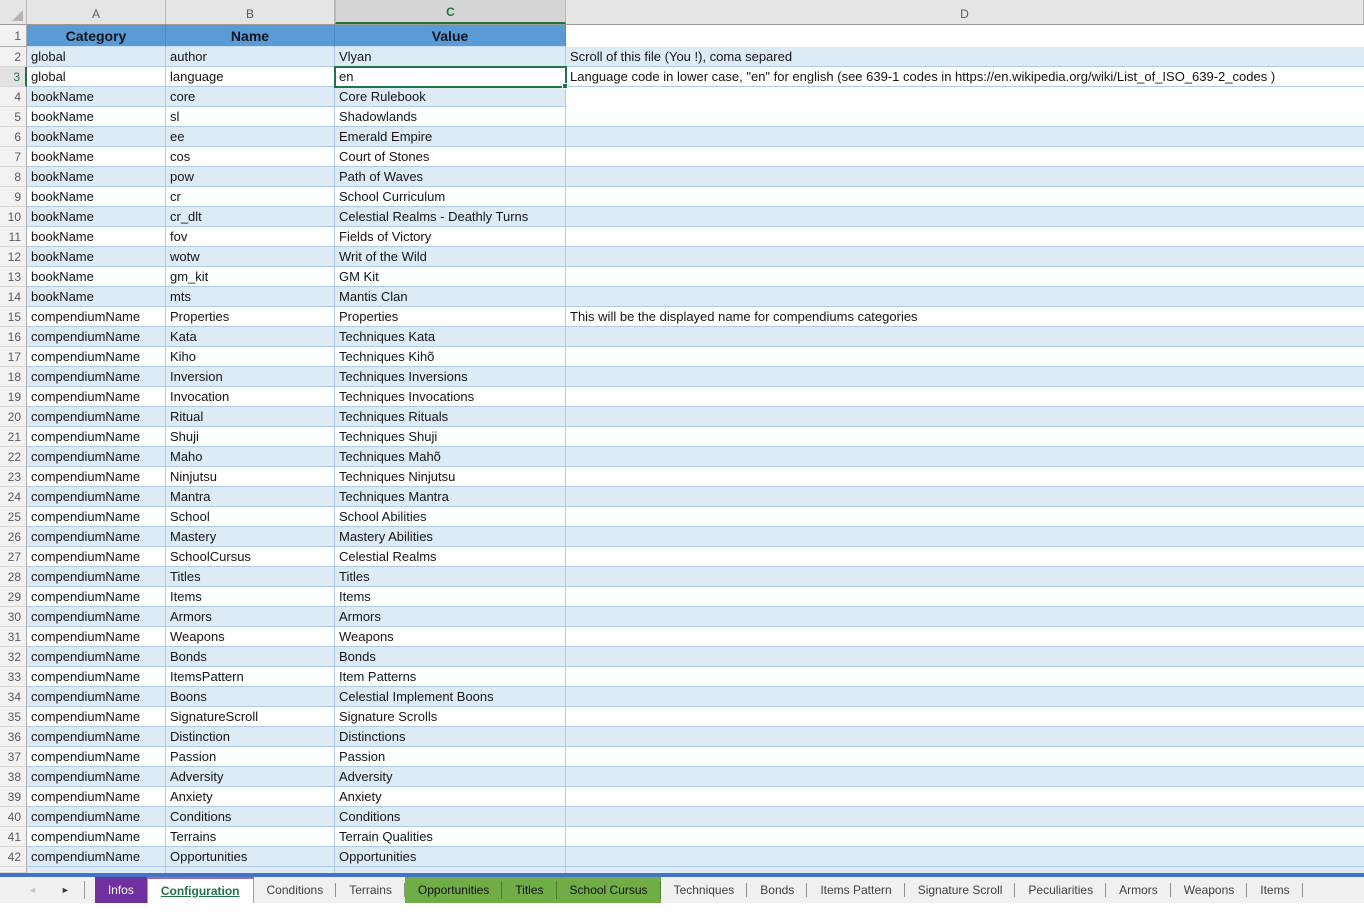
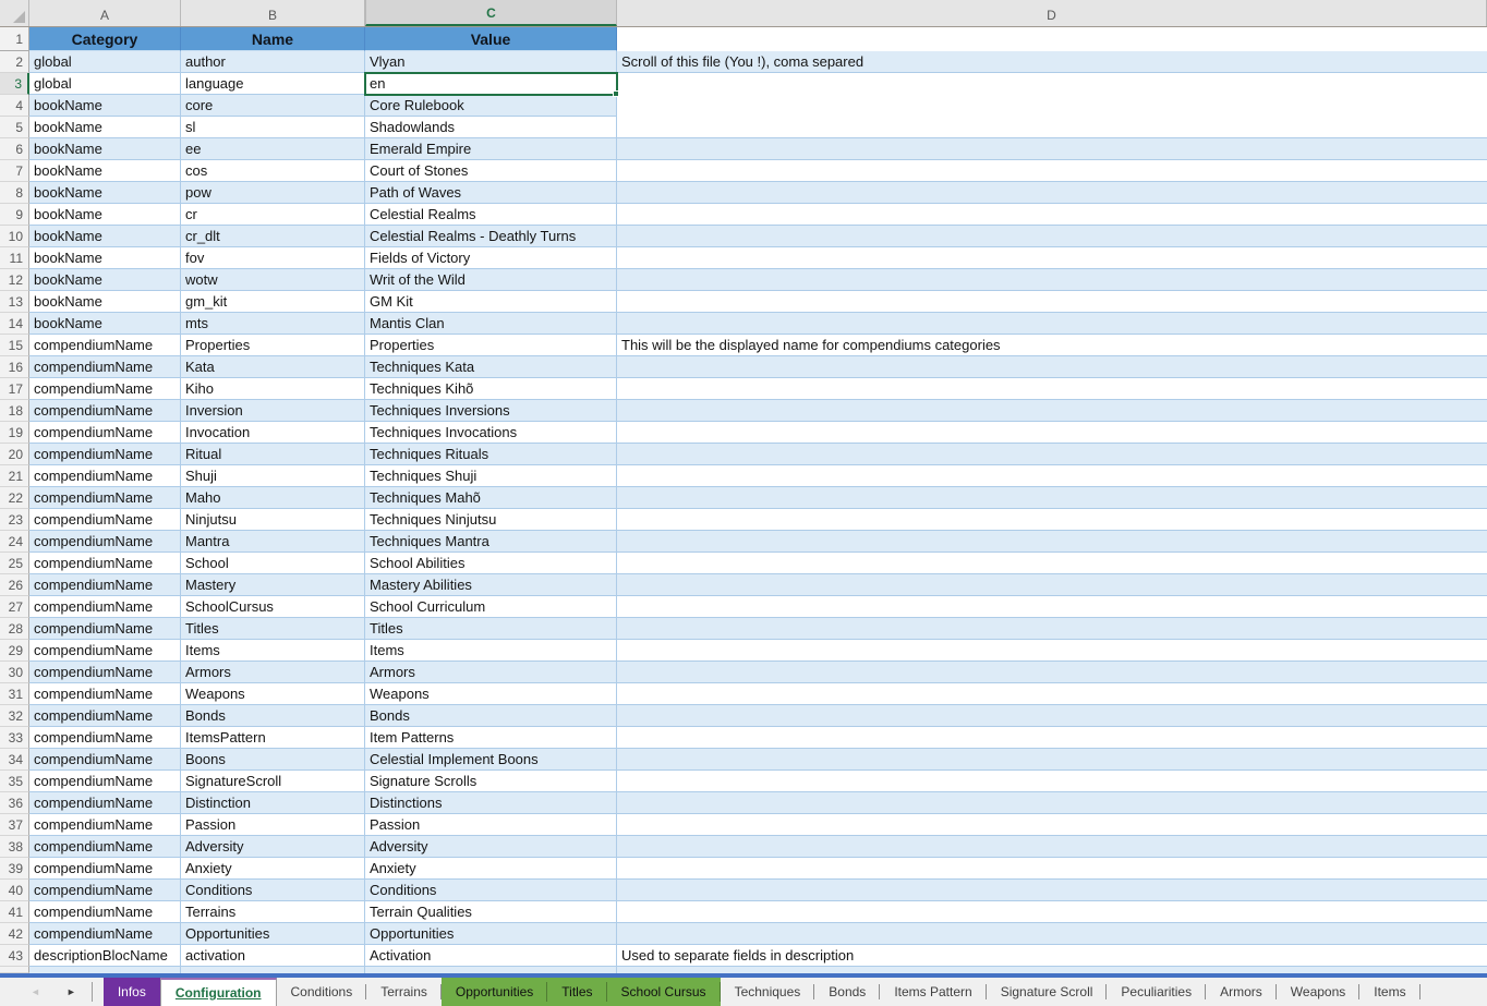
  A
  B
  C
  D
  1
  Category
  Name
  Value
  2
  global
  author
  Vlyan
  Scroll of this file (You !), coma separed
  3
  global
  language
  en
- Language code in lower case, "en" for english (see 639-1 codes in https://en.wikipedia.org/wiki/List_of_ISO_639-2_codes )
  4
  bookName
  core
  Core Rulebook
  5
  bookName
  sl
  Shadowlands
  6
  bookName
  ee
  Emerald Empire
  7
  bookName
  cos
  Court of Stones
  8
  bookName
  pow
  Path of Waves
  9
  bookName
  cr
- School Curriculum
+ Celestial Realms
  10
  bookName
  cr_dlt
  Celestial Realms - Deathly Turns
  11
  bookName
  fov
  Fields of Victory
  12
  bookName
  wotw
  Writ of the Wild
  13
  bookName
  gm_kit
  GM Kit
  14
  bookName
  mts
  Mantis Clan
  15
  compendiumName
  Properties
  Properties
  This will be the displayed name for compendiums categories
  16
  compendiumName
  Kata
  Techniques Kata
  17
  compendiumName
  Kiho
  Techniques Kihõ
  18
  compendiumName
  Inversion
  Techniques Inversions
  19
  compendiumName
  Invocation
  Techniques Invocations
  20
  compendiumName
  Ritual
  Techniques Rituals
  21
  compendiumName
  Shuji
  Techniques Shuji
  22
  compendiumName
  Maho
  Techniques Mahõ
  23
  compendiumName
  Ninjutsu
  Techniques Ninjutsu
  24
  compendiumName
  Mantra
  Techniques Mantra
  25
  compendiumName
  School
  School Abilities
  26
  compendiumName
  Mastery
  Mastery Abilities
  27
  compendiumName
  SchoolCursus
- Celestial Realms
+ School Curriculum
  28
  compendiumName
  Titles
  Titles
  29
  compendiumName
  Items
  Items
  30
  compendiumName
  Armors
  Armors
  31
  compendiumName
  Weapons
  Weapons
  32
  compendiumName
  Bonds
  Bonds
  33
  compendiumName
  ItemsPattern
  Item Patterns
  34
  compendiumName
  Boons
  Celestial Implement Boons
  35
  compendiumName
  SignatureScroll
  Signature Scrolls
  36
  compendiumName
  Distinction
  Distinctions
  37
  compendiumName
  Passion
  Passion
  38
  compendiumName
  Adversity
  Adversity
  39
  compendiumName
  Anxiety
  Anxiety
  40
  compendiumName
  Conditions
  Conditions
  41
  compendiumName
  Terrains
  Terrain Qualities
  42
  compendiumName
  Opportunities
  Opportunities
+ 43
+ descriptionBlocName
+ activation
+ Activation
+ Used to separate fields in description
  ◄
  ►
  Infos
  Configuration
  Conditions
  Terrains
  Opportunities
  Titles
  School Cursus
  Techniques
  Bonds
  Items Pattern
  Signature Scroll
  Peculiarities
  Armors
  Weapons
  Items
